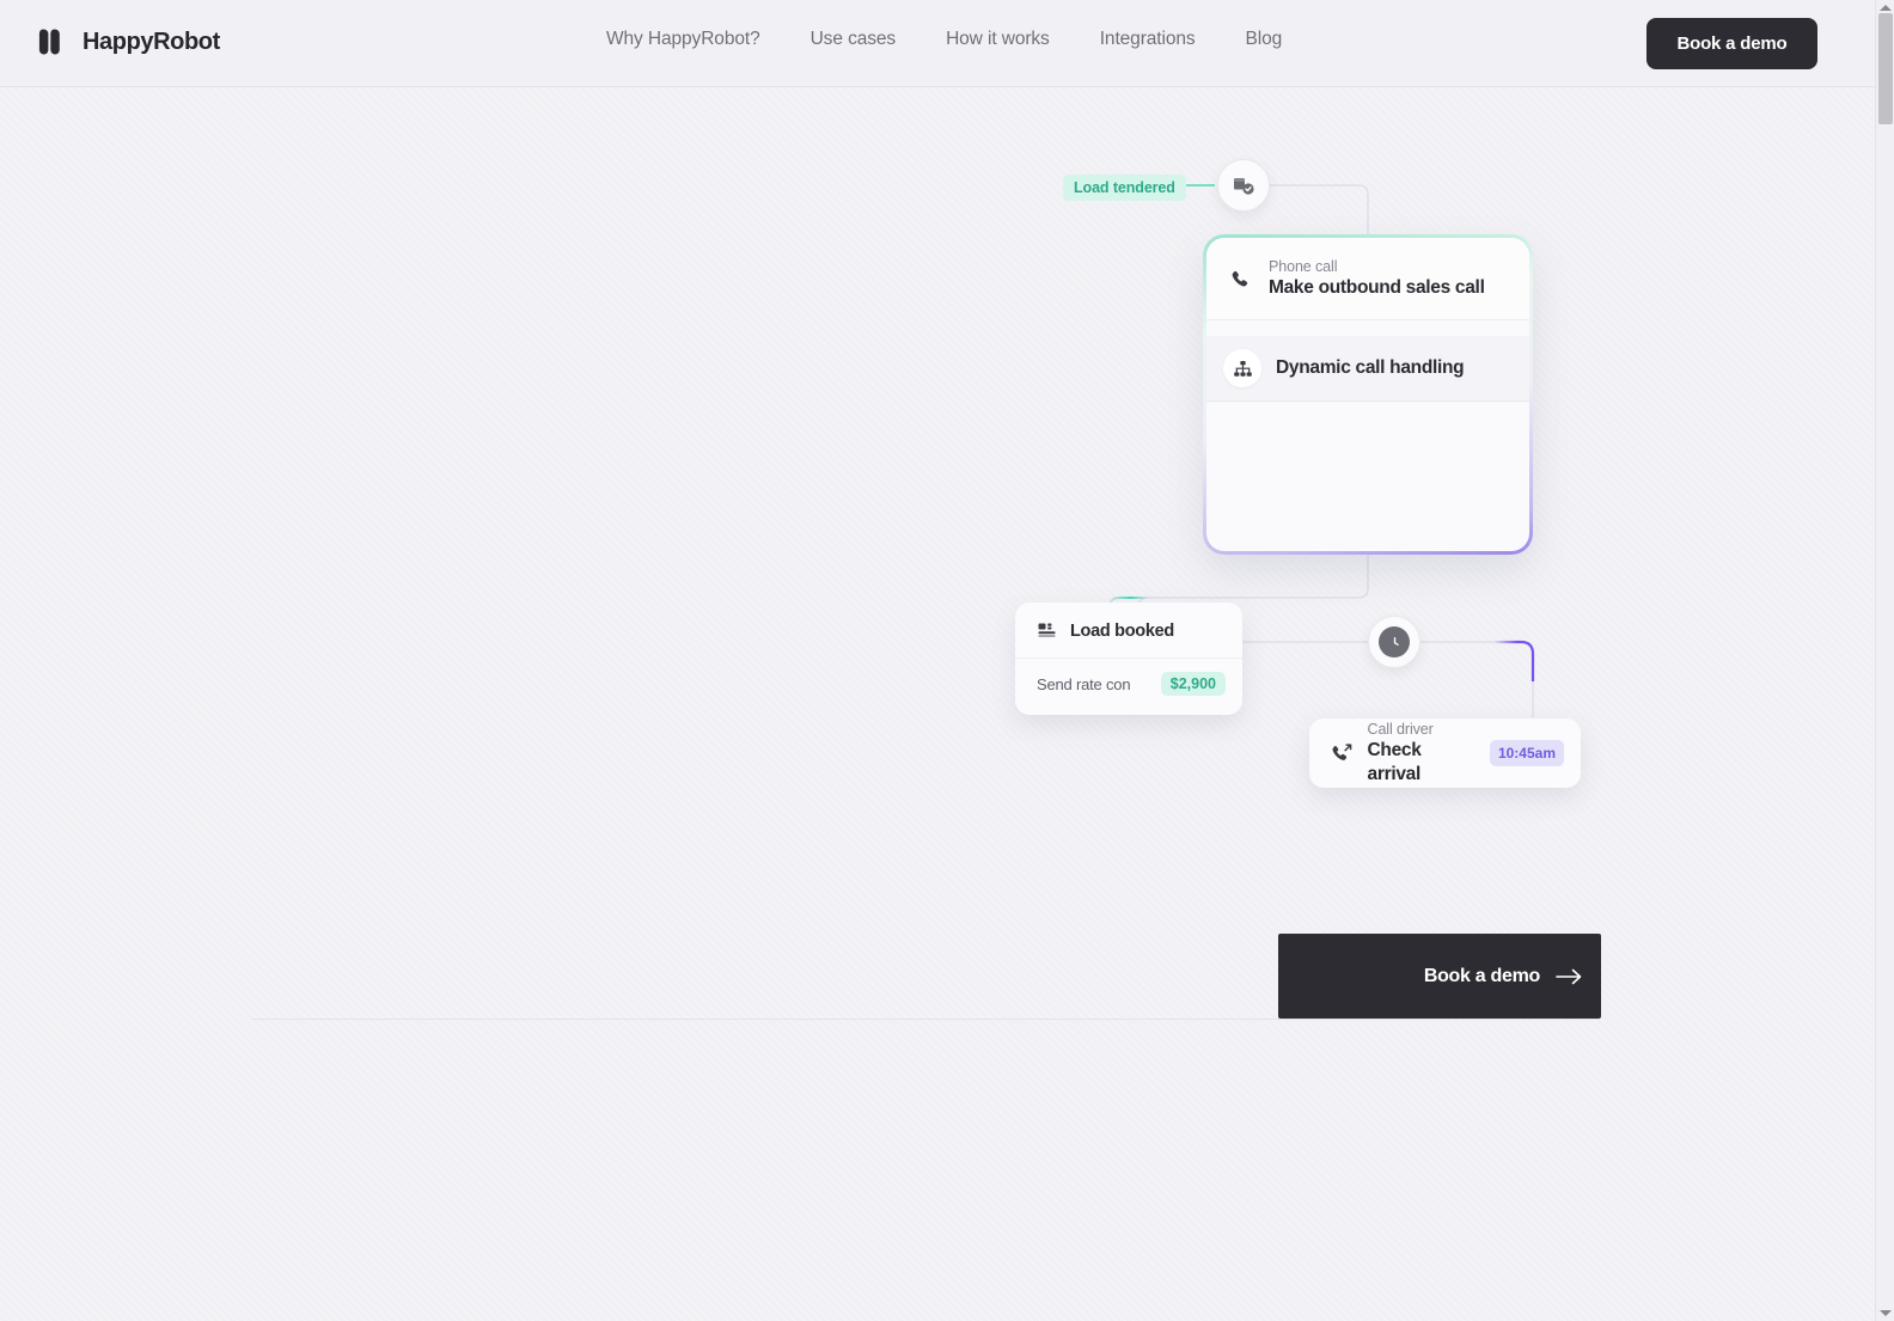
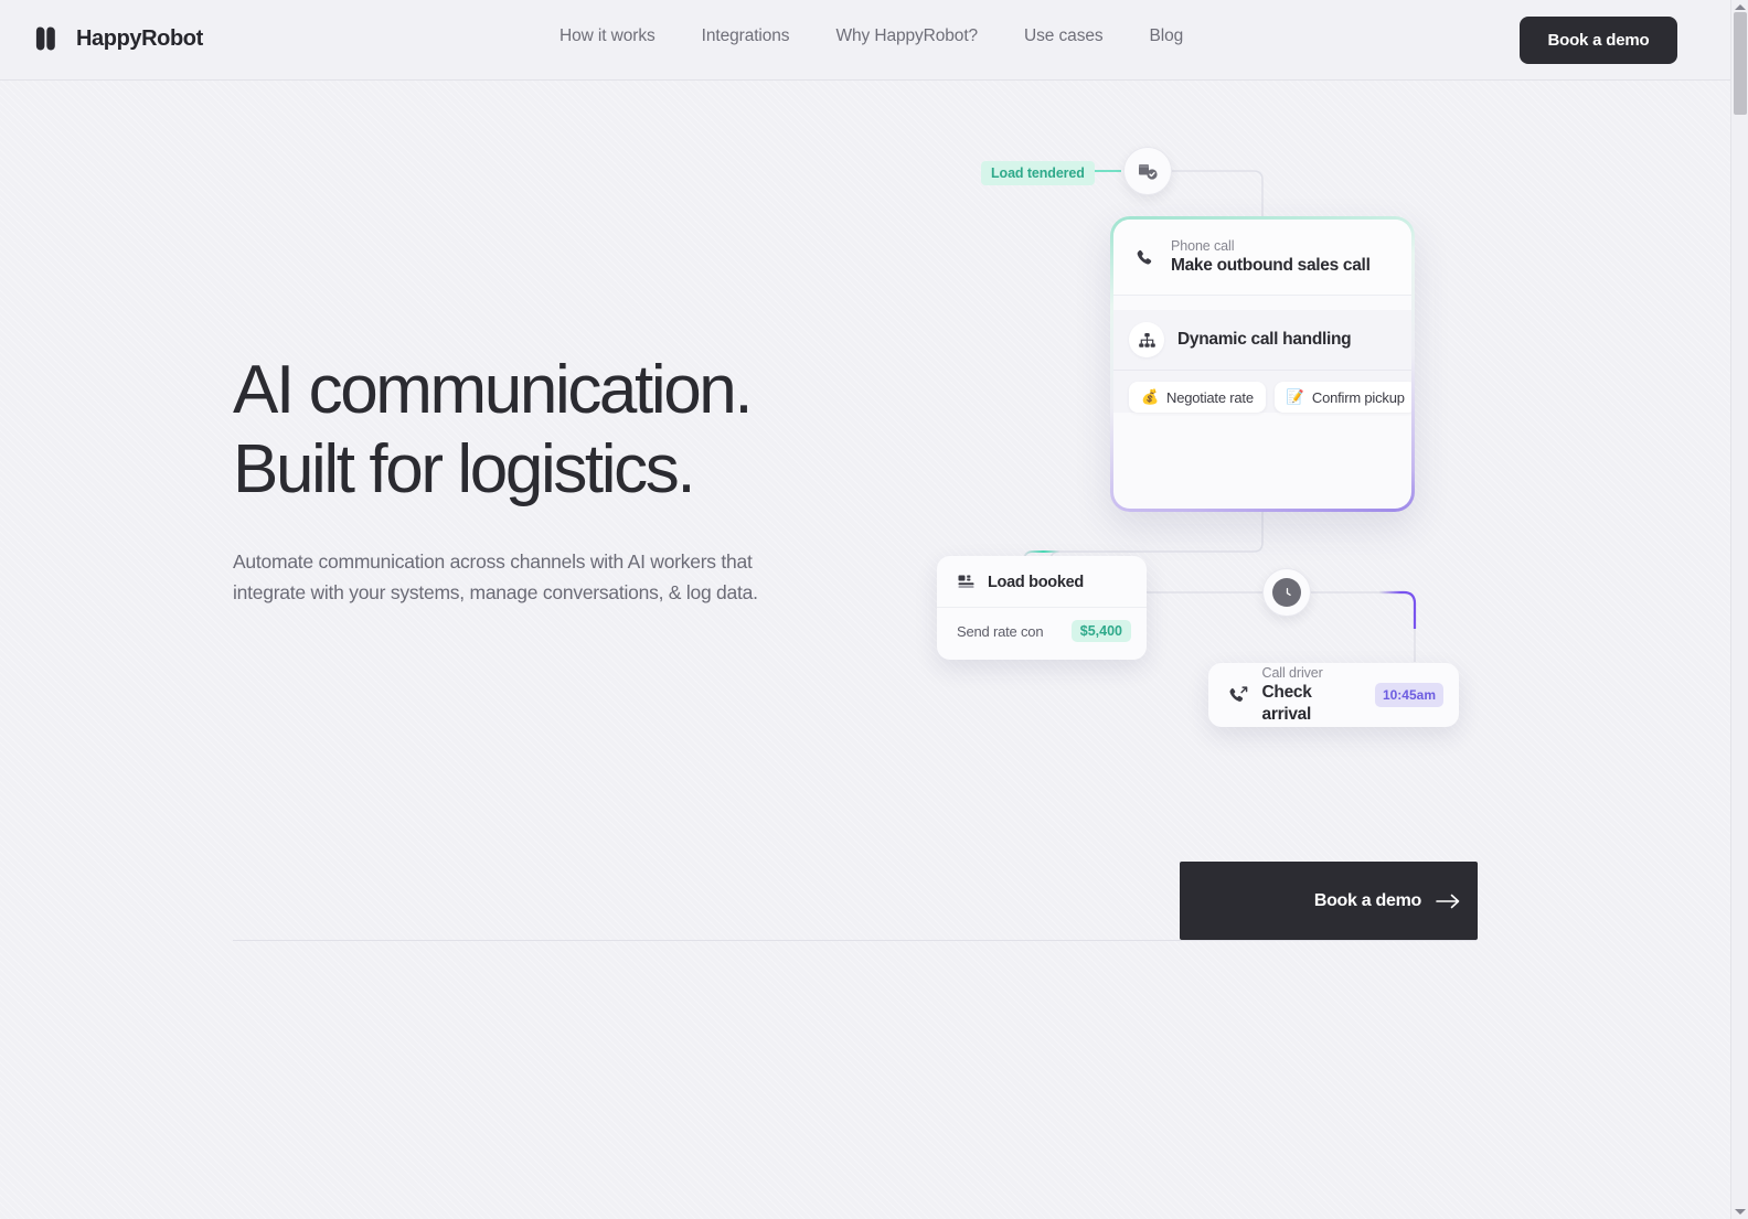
  HappyRobot
- Why HappyRobot?
+ How it works
- Use cases
+ Integrations
- How it works
+ Why HappyRobot?
- Integrations
+ Use cases
  Blog
  Book a demo
+ AI communication.
+ Built for logistics.
+ Automate communication across channels with AI workers that integrate with your systems, manage conversations, & log data.
  Load tendered
  Phone call
  Make outbound sales call
  Dynamic call handling
+ 💰
+ Negotiate rate
+ 📝
+ Confirm pickup
  Load booked
  Send rate con
- $2,900
+ $5,400
  Call driver
  Check arrival
  10:45am
  Book a demo
